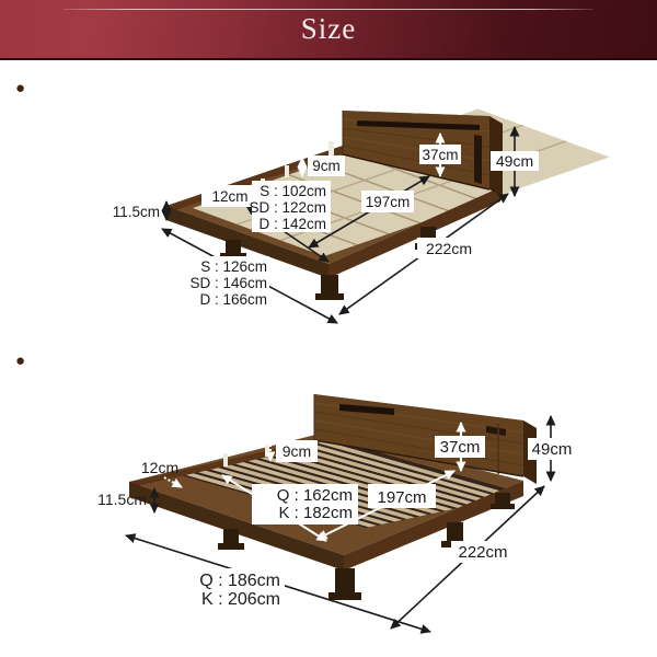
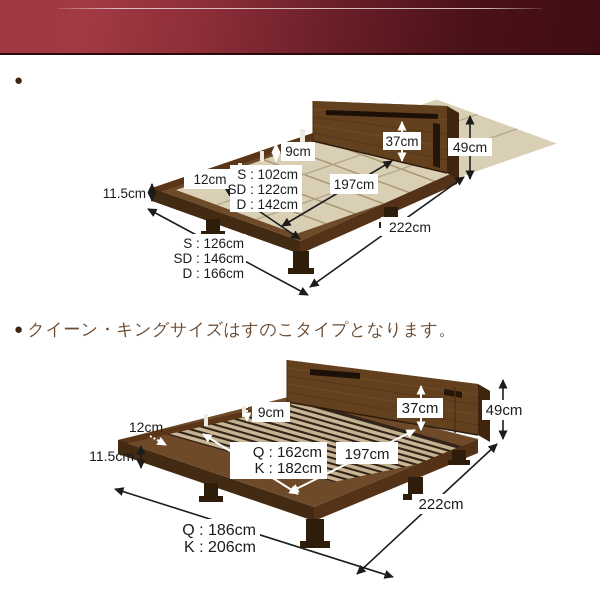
- Size
  ●
  11.5cm
  12cm
  9cm
  S : 102cm
  SD : 122cm
  D : 142cm
  197cm
  37cm
  49cm
  222cm
  S : 126cm
  SD : 146cm
  D : 166cm
  ●
+ クイーン・キングサイズはすのこタイプとなります。
  11.5cm
  12cm
  9cm
  Q : 162cm
  K : 182cm
  197cm
  37cm
  49cm
  222cm
  Q : 186cm
  K : 206cm
